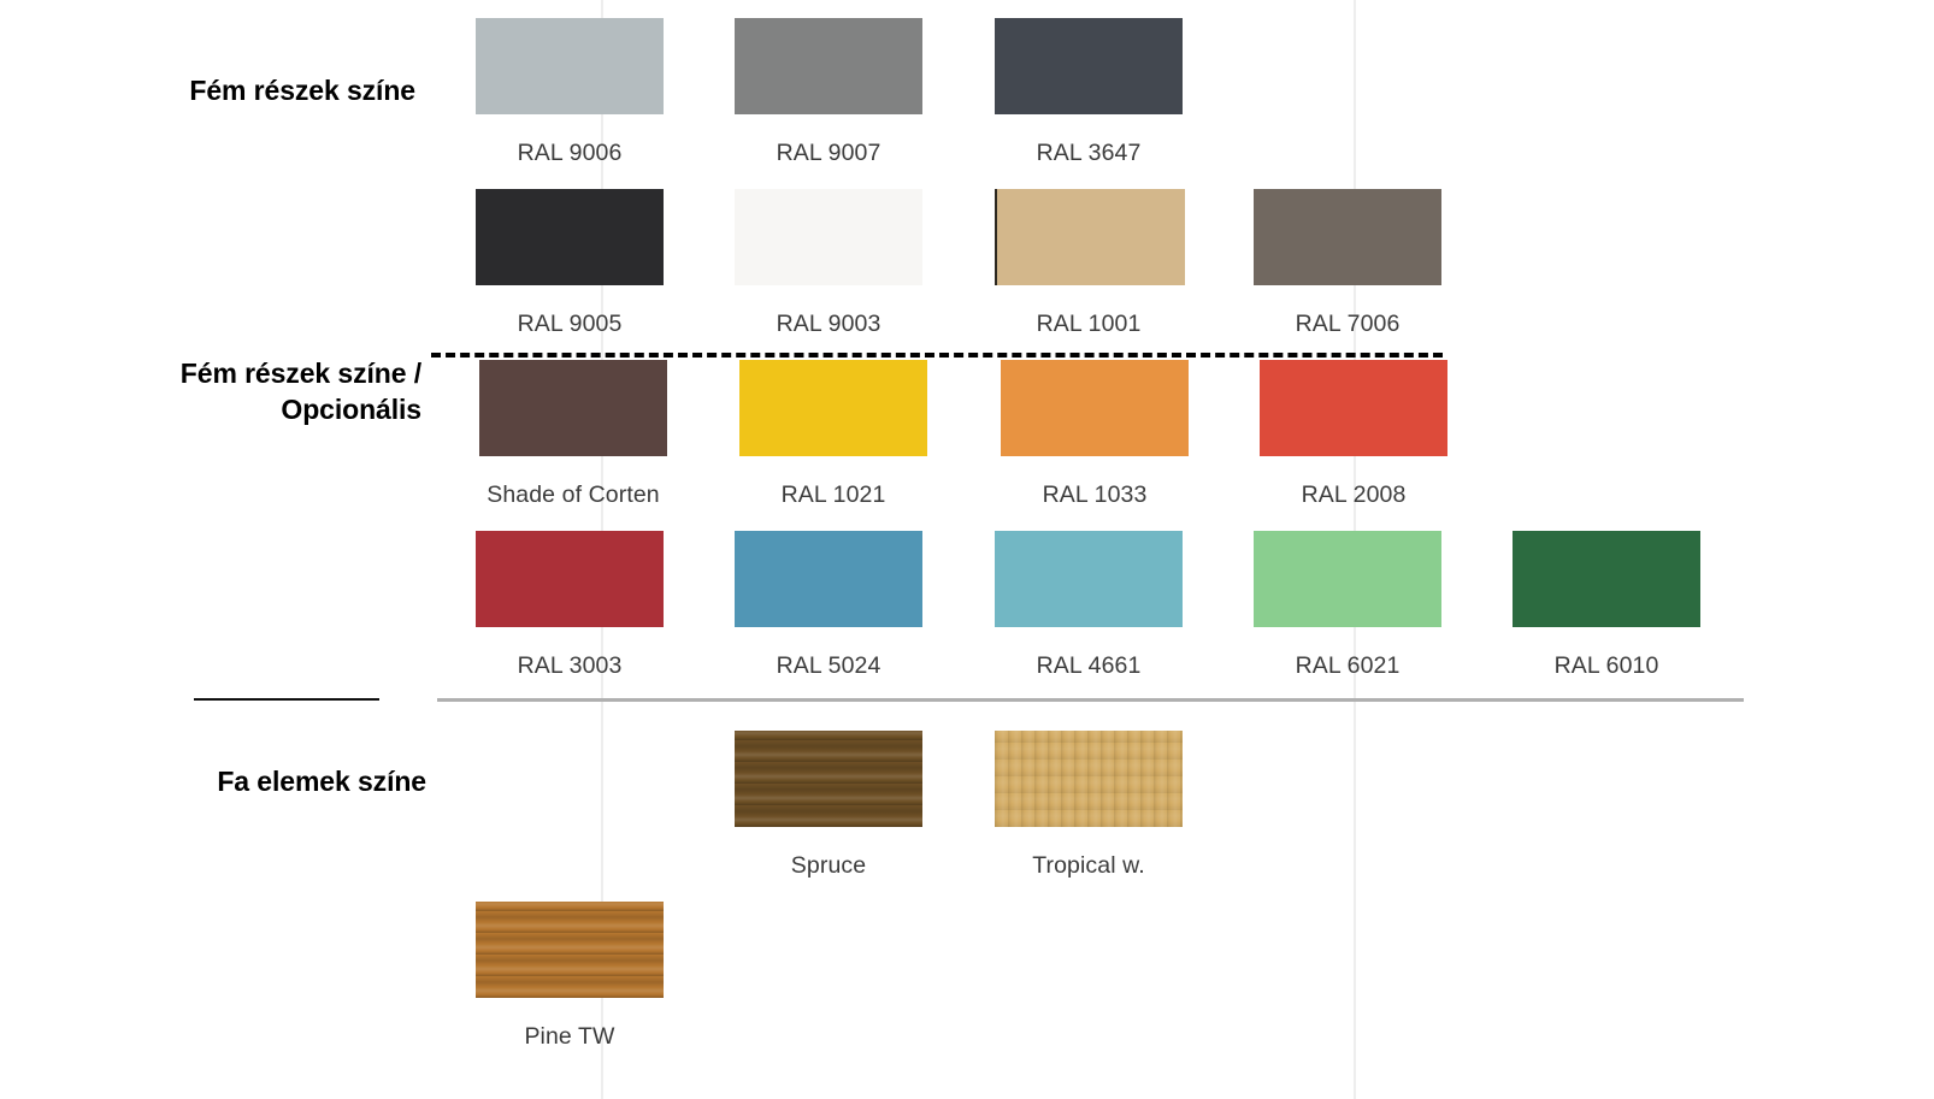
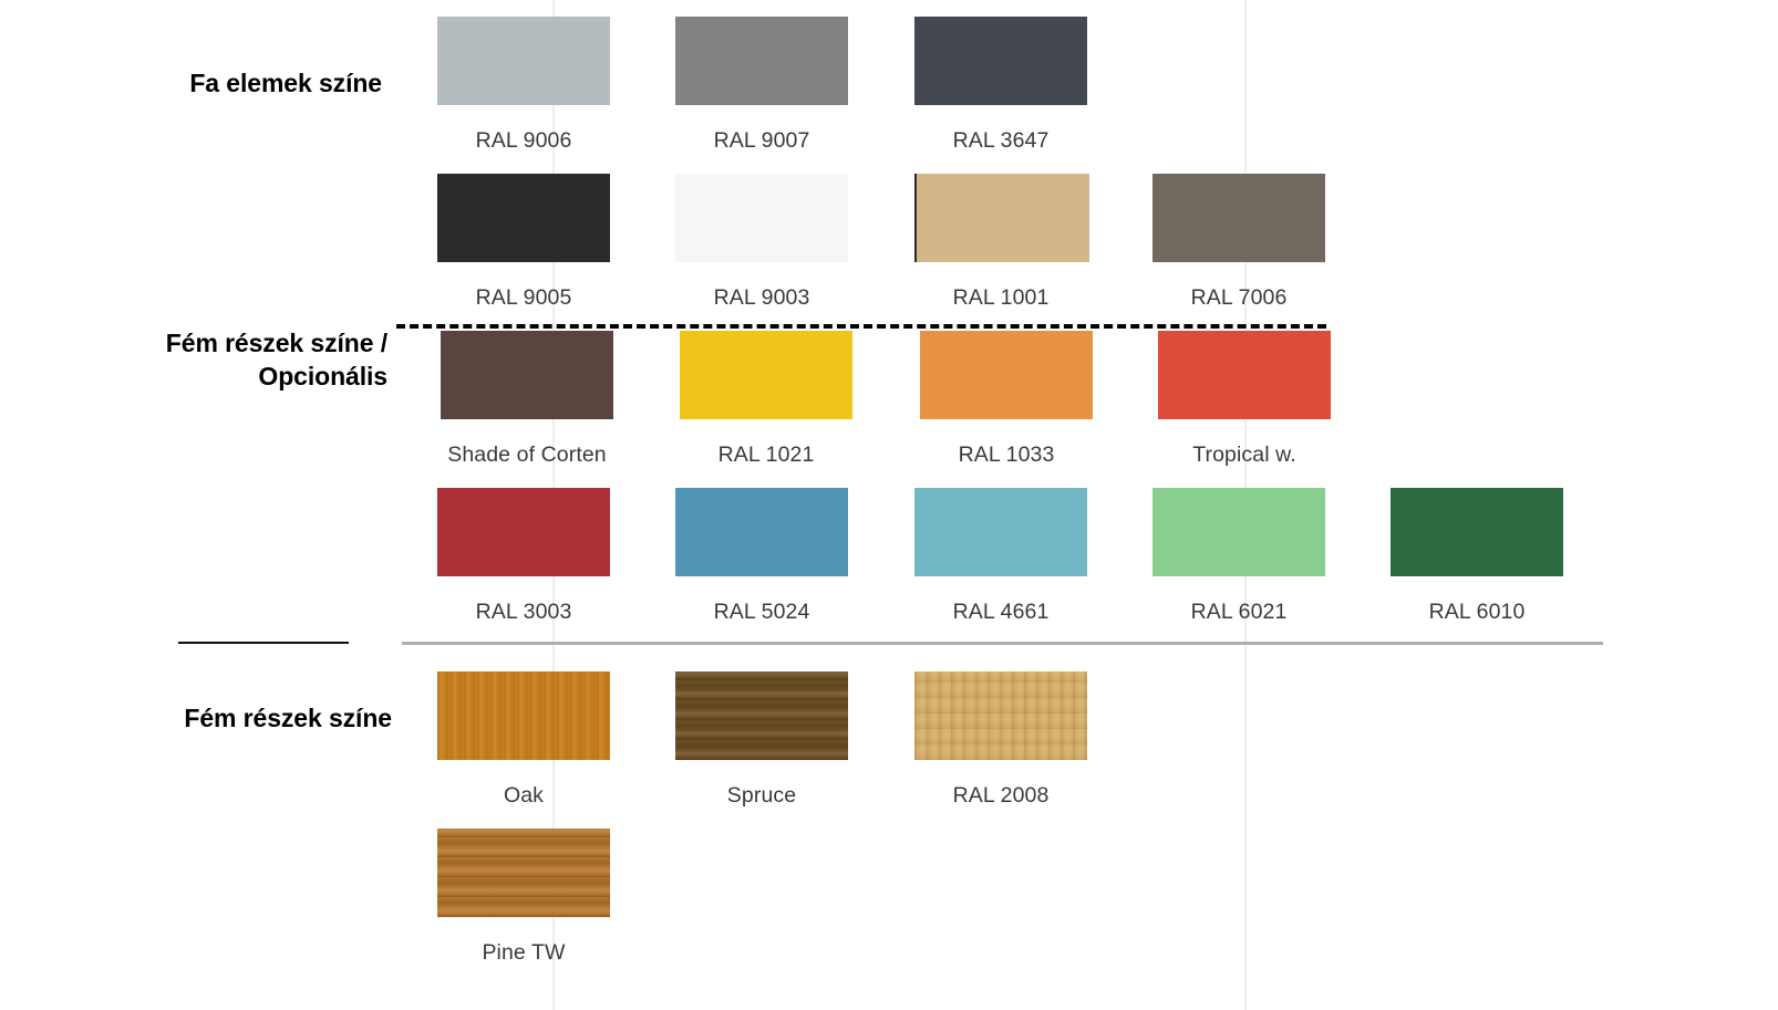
- Fém részek színe
+ Fa elemek színe
  RAL 9006
  RAL 9007
  RAL 3647
  RAL 9005
  RAL 9003
  RAL 1001
  RAL 7006
  Fém részek színe /
  Opcionális
  Shade of Corten
  RAL 1021
  RAL 1033
- RAL 2008
+ Tropical w.
  RAL 3003
  RAL 5024
  RAL 4661
  RAL 6021
  RAL 6010
- Fa elemek színe
+ Fém részek színe
+ Oak
  Spruce
- Tropical w.
+ RAL 2008
  Pine TW
